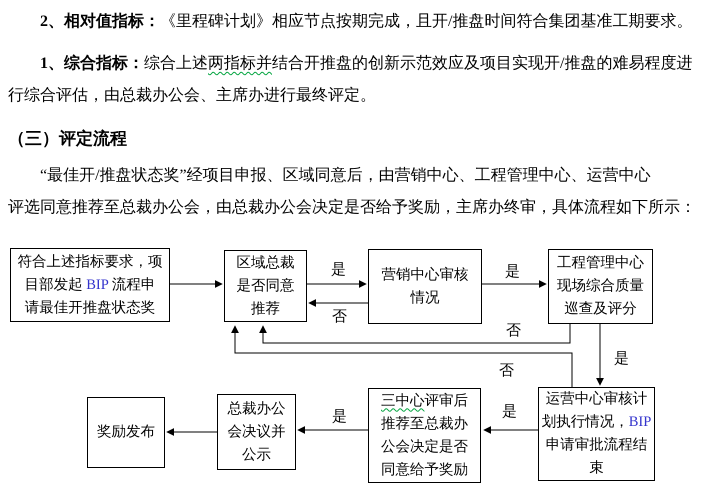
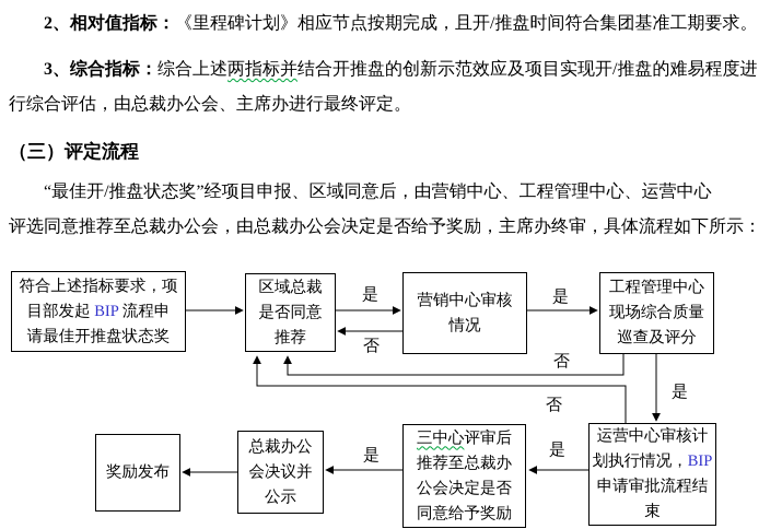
  2、相对值指标：《里程碑计划》相应节点按期完成，且开/推盘时间符合集团基准工期要求。
- 1、综合指标：综合上述两指标并结合开推盘的创新示范效应及项目实现开/推盘的难易程度进
+ 3、综合指标：综合上述两指标并结合开推盘的创新示范效应及项目实现开/推盘的难易程度进
  行综合评估，由总裁办公会、主席办进行最终评定。
  （三）评定流程
  “最佳开/推盘状态奖”经项目申报、区域同意后，由营销中心、工程管理中心、运营中心
  评选同意推荐至总裁办公会，由总裁办公会决定是否给予奖励，主席办终审，具体流程如下所示：
  符合上述指标要求，项
  目部发起 BIP 流程申
  请最佳开推盘状态奖
  区域总裁
  是否同意
  推荐
  营销中心审核
  情况
  工程管理中心
  现场综合质量
  巡查及评分
  运营中心审核计
  划执行情况，BIP
  申请审批流程结
  束
  三中心评审后
  推荐至总裁办
  公会决定是否
  同意给予奖励
  总裁办公
  会决议并
  公示
  奖励发布
  是
  否
  是
  否
  是
  否
  是
  是
